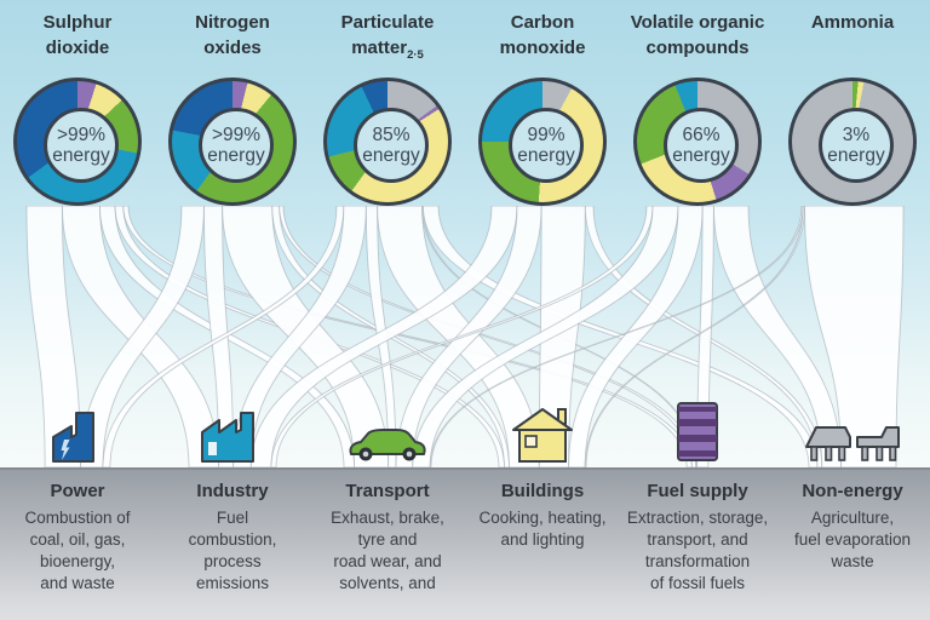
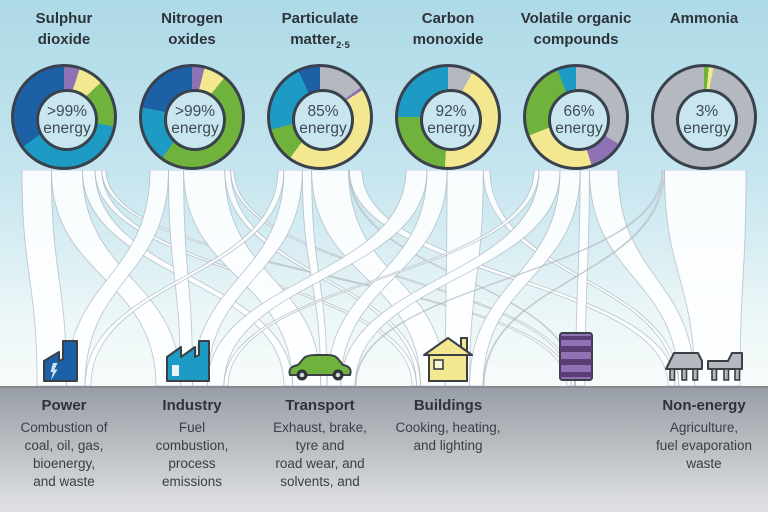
  Sulphur
  dioxide
  >99%
  energy
  Nitrogen
  oxides
  >99%
  energy
  Particulate
  matter2·5
  85%
  energy
  Carbon
  monoxide
- 99%
+ 92%
  energy
  Volatile organic
  compounds
  66%
  energy
  Ammonia
  3%
  energy
  Power
  Combustion of
  coal, oil, gas,
  bioenergy,
  and waste
  Industry
  Fuel
  combustion,
  process
  emissions
  Transport
  Exhaust, brake,
  tyre and
  road wear, and
  solvents, and
  Buildings
  Cooking, heating,
  and lighting
- Fuel supply
- Extraction, storage,
- transport, and
- transformation
- of fossil fuels
  Non-energy
  Agriculture,
  fuel evaporation
  waste
